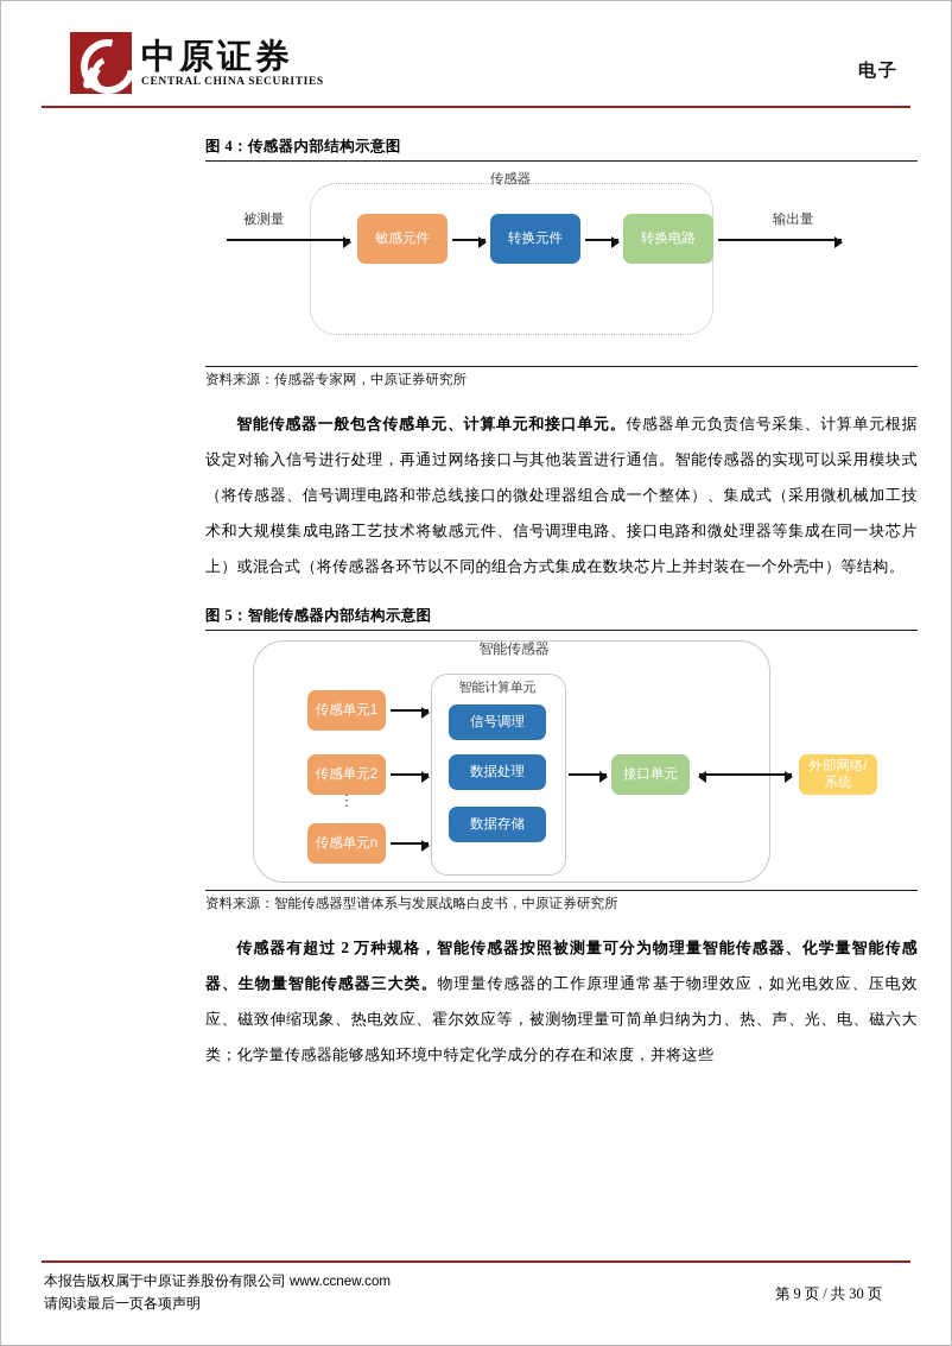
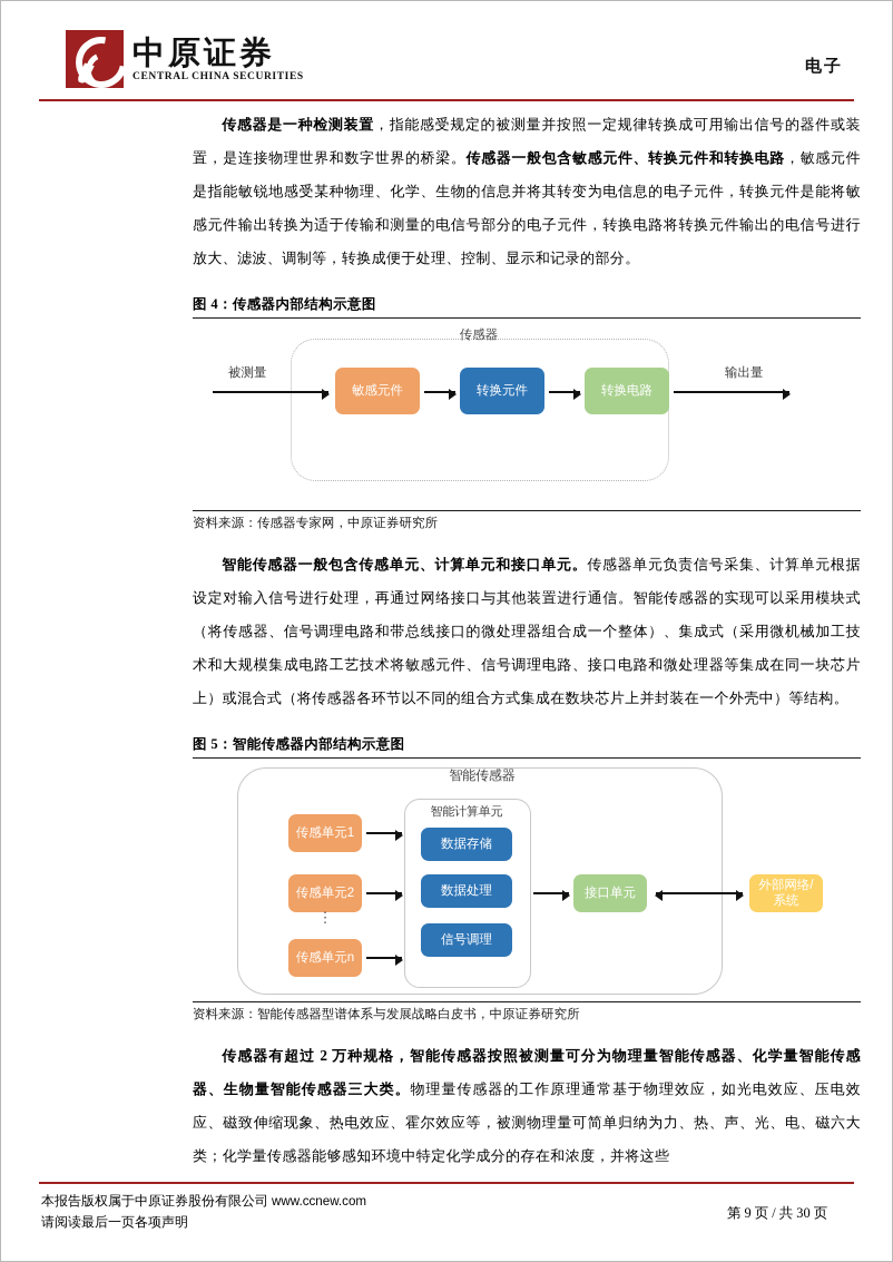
  中原证券
  CENTRAL CHINA SECURITIES
  电子
+ 传感器是一种检测装置，指能感受规定的被测量并按照一定规律转换成可用输出信号的器件或装置，是连接物理世界和数字世界的桥梁。传感器一般包含敏感元件、转换元件和转换电路，敏感元件是指能敏锐地感受某种物理、化学、生物的信息并将其转变为电信息的电子元件，转换元件是能将敏感元件输出转换为适于传输和测量的电信号部分的电子元件，转换电路将转换元件输出的电信号进行放大、滤波、调制等，转换成便于处理、控制、显示和记录的部分。
  图 4：传感器内部结构示意图
  传感器
  被测量
  输出量
  敏感元件
  转换元件
  转换电路
  资料来源：传感器专家网，中原证券研究所
  智能传感器一般包含传感单元、计算单元和接口单元。传感器单元负责信号采集、计算单元根据设定对输入信号进行处理，再通过网络接口与其他装置进行通信。智能传感器的实现可以采用模块式（将传感器、信号调理电路和带总线接口的微处理器组合成一个整体）、集成式（采用微机械加工技术和大规模集成电路工艺技术将敏感元件、信号调理电路、接口电路和微处理器等集成在同一块芯片上）或混合式（将传感器各环节以不同的组合方式集成在数块芯片上并封装在一个外壳中）等结构。
  图 5：智能传感器内部结构示意图
  智能传感器
  智能计算单元
  传感单元1
  传感单元2
  ⋮
  传感单元n
- 信号调理
+ 数据存储
  数据处理
- 数据存储
+ 信号调理
  接口单元
  外部网络/
  系统
  资料来源：智能传感器型谱体系与发展战略白皮书，中原证券研究所
  传感器有超过 2 万种规格，智能传感器按照被测量可分为物理量智能传感器、化学量智能传感器、生物量智能传感器三大类。物理量传感器的工作原理通常基于物理效应，如光电效应、压电效应、磁致伸缩现象、热电效应、霍尔效应等，被测物理量可简单归纳为力、热、声、光、电、磁六大类；化学量传感器能够感知环境中特定化学成分的存在和浓度，并将这些
  本报告版权属于中原证券股份有限公司 www.ccnew.com
  请阅读最后一页各项声明
  第 9 页 / 共 30 页
